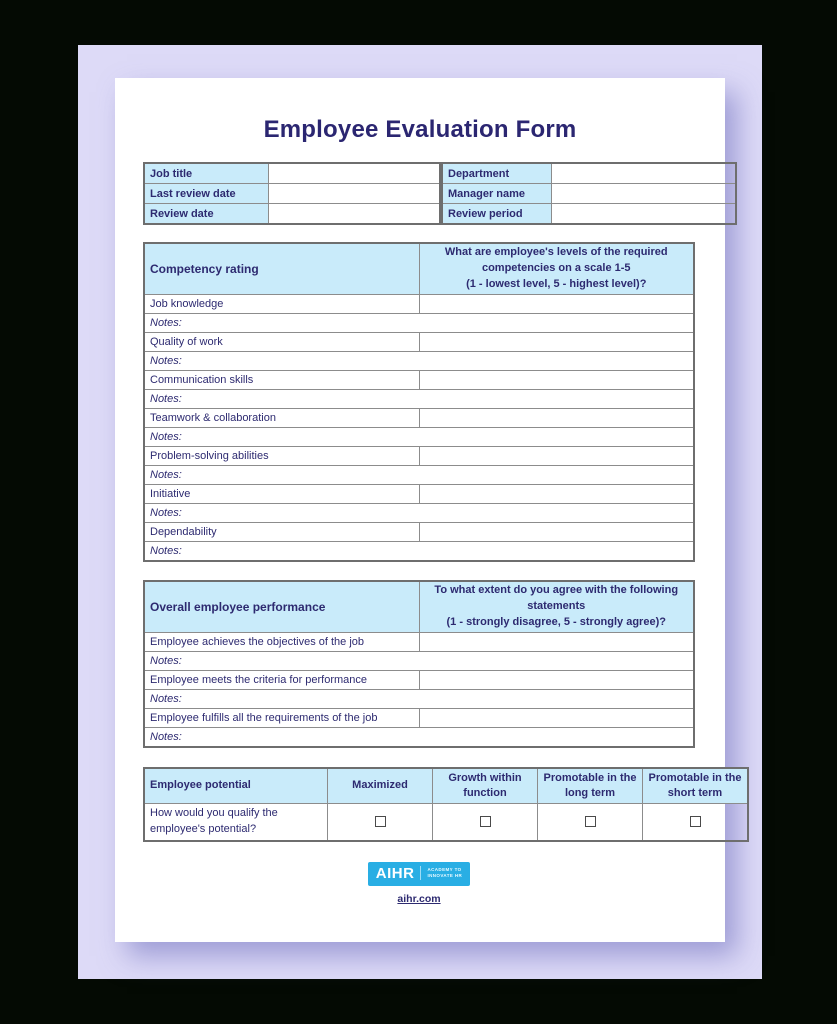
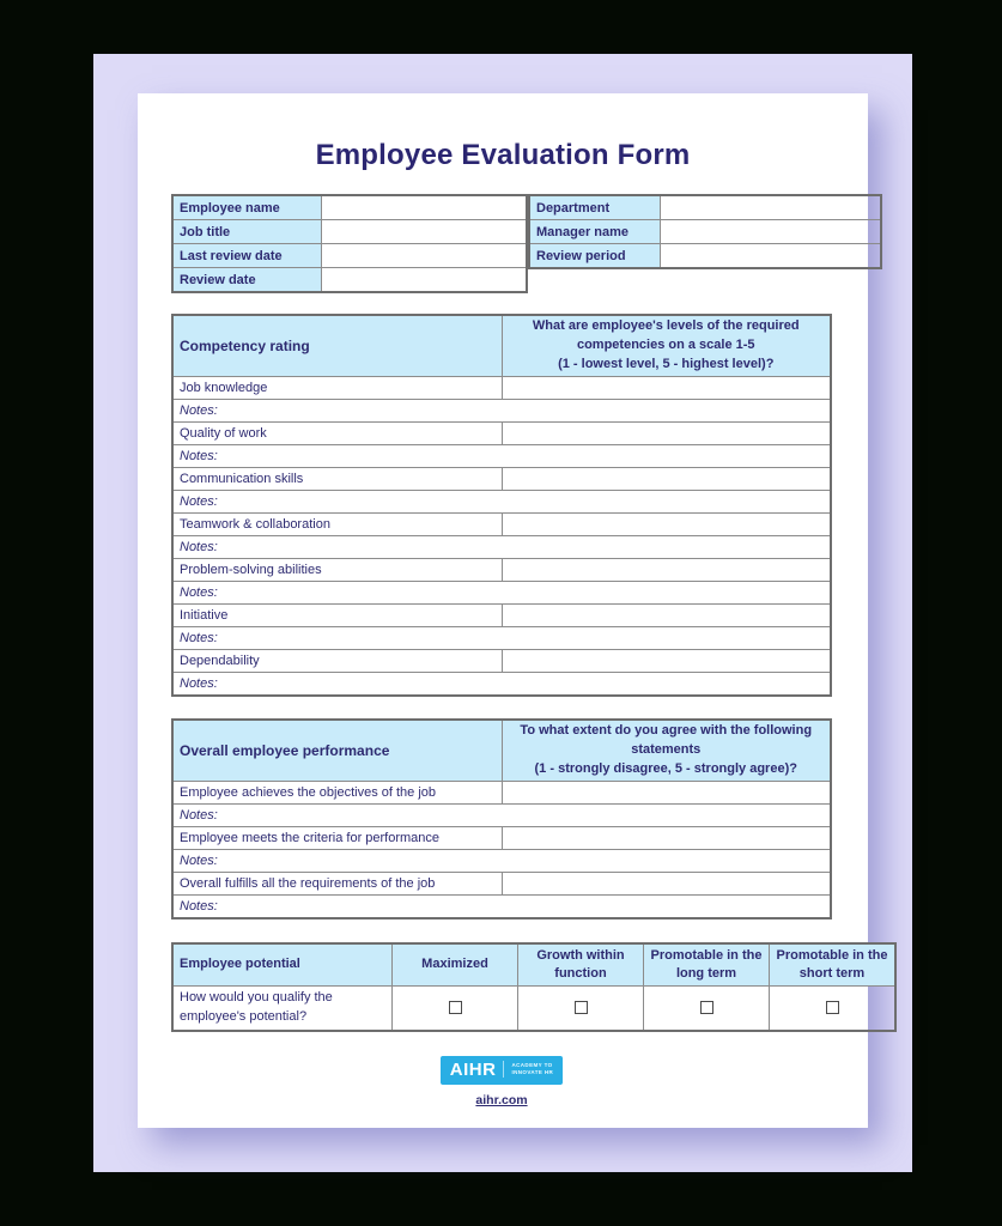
  Employee Evaluation Form
+ Employee name
  Job title
  Last review date
  Review date
  Department
  Manager name
  Review period
  Competency rating	What are employee's levels of the required competencies on a scale 1-5 (1 - lowest level, 5 - highest level)?
  Job knowledge
  Notes:
  Quality of work
  Notes:
  Communication skills
  Notes:
  Teamwork & collaboration
  Notes:
  Problem-solving abilities
  Notes:
  Initiative
  Notes:
  Dependability
  Notes:
  Overall employee performance	To what extent do you agree with the following statements (1 - strongly disagree, 5 - strongly agree)?
  Employee achieves the objectives of the job
  Notes:
  Employee meets the criteria for performance
  Notes:
- Employee fulfills all the requirements of the job
+ Overall fulfills all the requirements of the job
  Notes:
  Employee potential	Maximized	Growth within function	Promotable in the long term	Promotable in the short term
  How would you qualify the employee's potential?
  AIHR
  aihr.com
